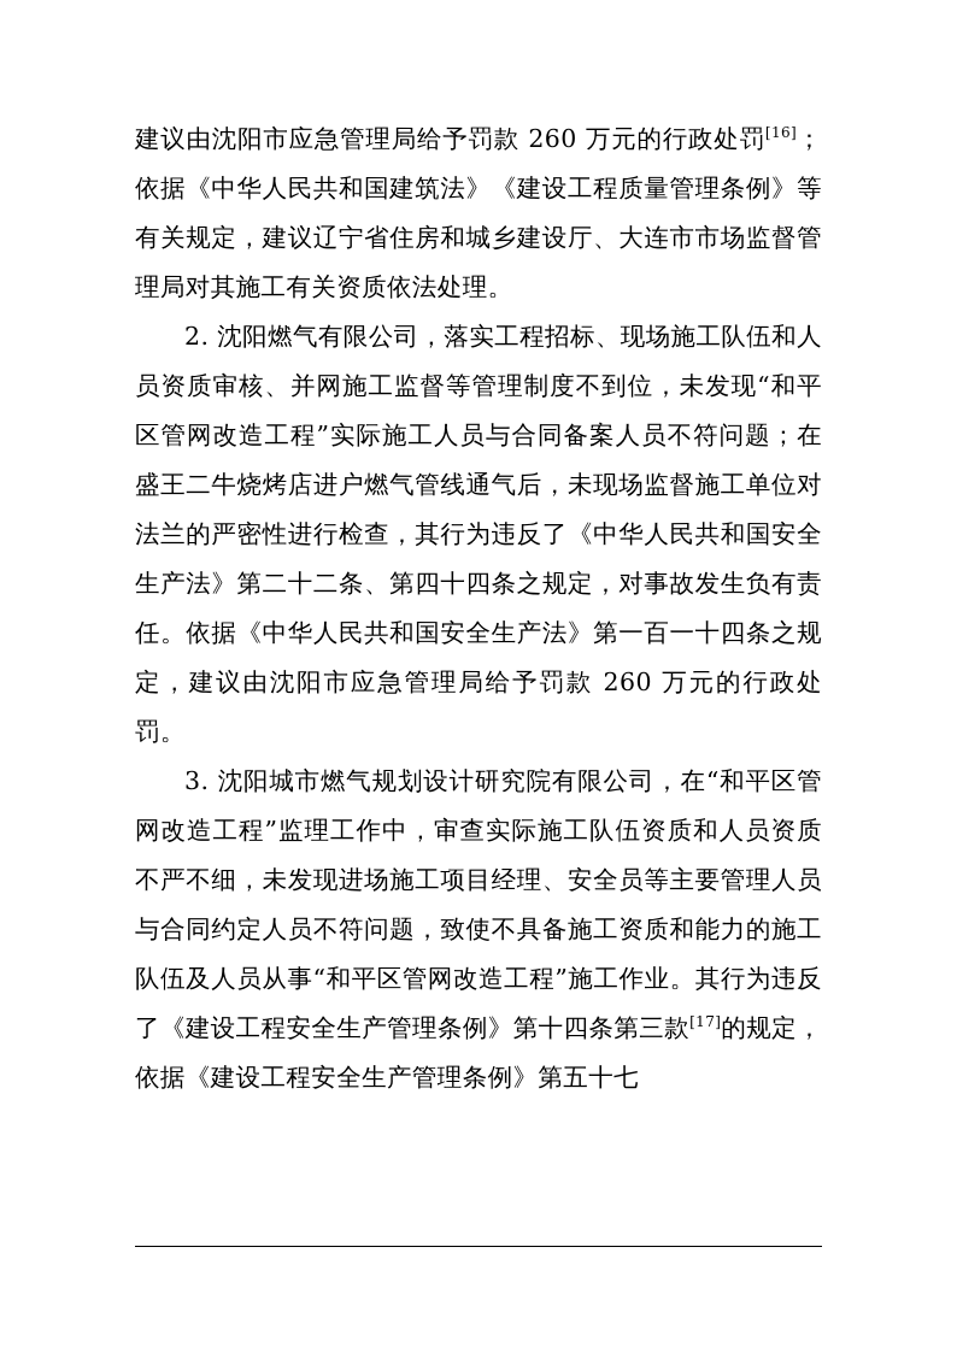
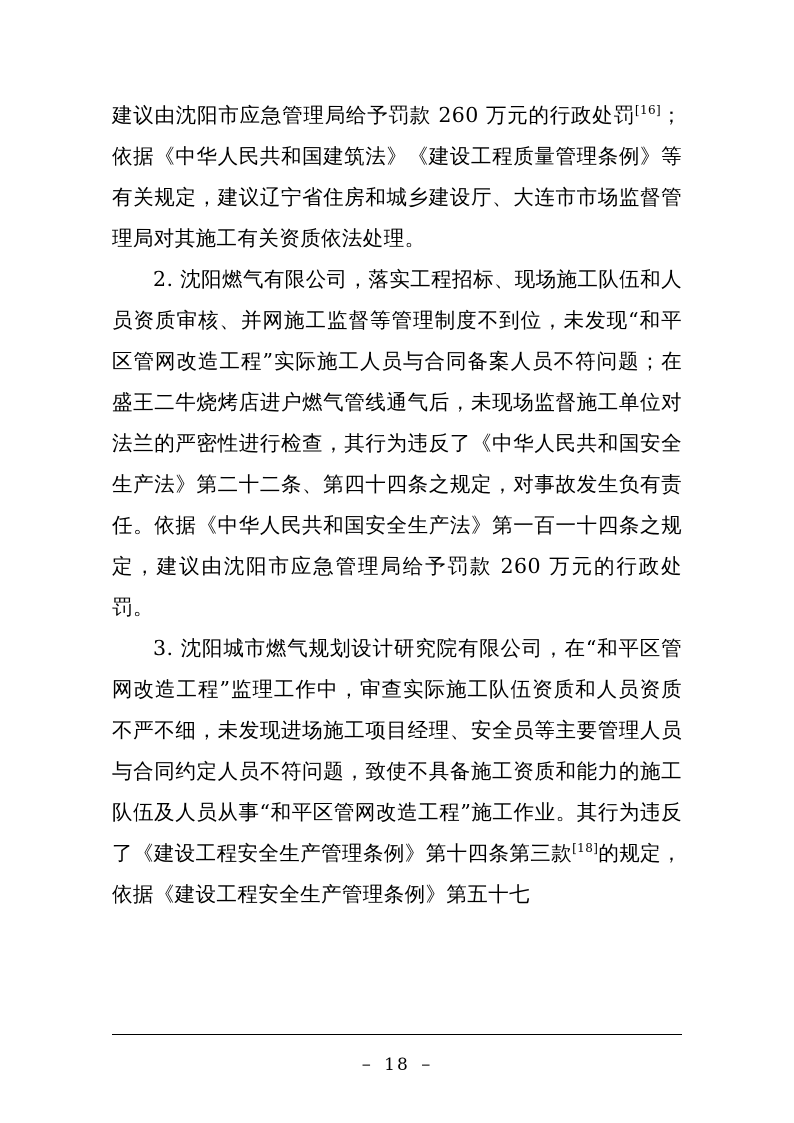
  建议由沈阳市应急管理局给予罚款 260 万元的行政处罚[16]；依据《中华人民共和国建筑法》《建设工程质量管理条例》等有关规定，建议辽宁省住房和城乡建设厅、大连市市场监督管理局对其施工有关资质依法处理。
  2. 沈阳燃气有限公司，落实工程招标、现场施工队伍和人员资质审核、并网施工监督等管理制度不到位，未发现“和平区管网改造工程”实际施工人员与合同备案人员不符问题；在盛王二牛烧烤店进户燃气管线通气后，未现场监督施工单位对法兰的严密性进行检查，其行为违反了《中华人民共和国安全生产法》第二十二条、第四十四条之规定，对事故发生负有责任。依据《中华人民共和国安全生产法》第一百一十四条之规定，建议由沈阳市应急管理局给予罚款 260 万元的行政处罚。
- 3. 沈阳城市燃气规划设计研究院有限公司，在“和平区管网改造工程”监理工作中，审查实际施工队伍资质和人员资质不严不细，未发现进场施工项目经理、安全员等主要管理人员与合同约定人员不符问题，致使不具备施工资质和能力的施工队伍及人员从事“和平区管网改造工程”施工作业。其行为违反了《建设工程安全生产管理条例》第十四条第三款[17]的规定，依据《建设工程安全生产管理条例》第五十七
+ 3. 沈阳城市燃气规划设计研究院有限公司，在“和平区管网改造工程”监理工作中，审查实际施工队伍资质和人员资质不严不细，未发现进场施工项目经理、安全员等主要管理人员与合同约定人员不符问题，致使不具备施工资质和能力的施工队伍及人员从事“和平区管网改造工程”施工作业。其行为违反了《建设工程安全生产管理条例》第十四条第三款[18]的规定，依据《建设工程安全生产管理条例》第五十七
+ － 18 －
